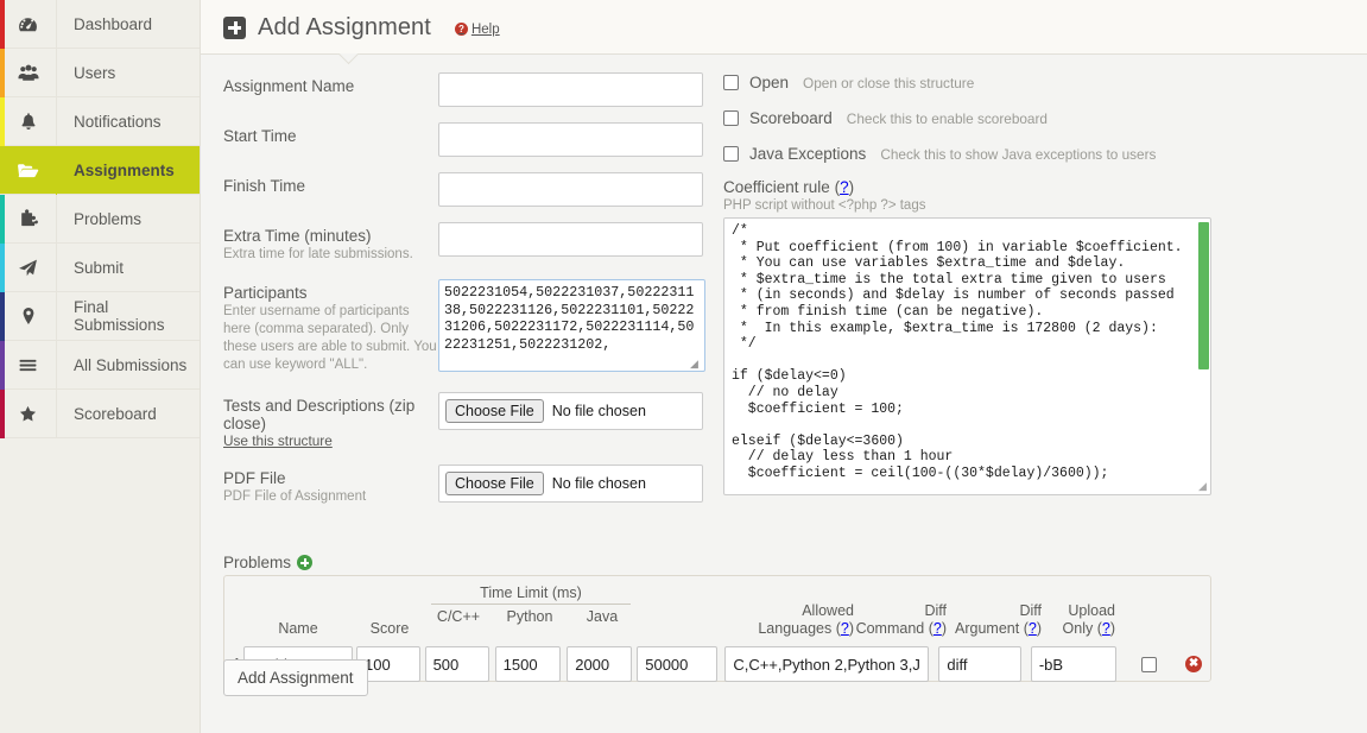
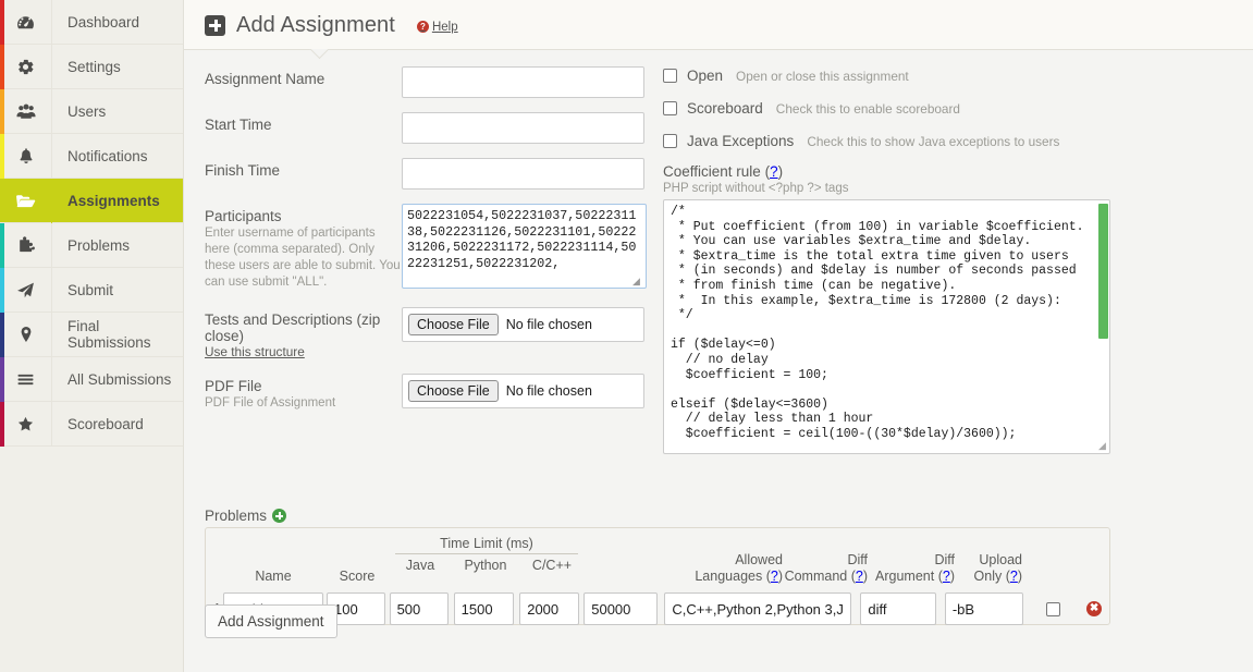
  Add Assignment
  ?
  Help
  Dashboard
+ Settings
  Users
  Notifications
  Assignments
  Problems
  Submit
  Final Submissions
  All Submissions
  Scoreboard
  Assignment Name
  Start Time
  Finish Time
- Extra Time (minutes)
- Extra time for late submissions.
  Participants
- Enter username of participants here (comma separated). Only these users are able to submit. You can use keyword "ALL".
+ Enter username of participants here (comma separated). Only these users are able to submit. You can use submit "ALL".
  ◢
  Tests and Descriptions (zip close)
  Use this structure
  Choose File
  No file chosen
  PDF File
  PDF File of Assignment
  Choose File
  No file chosen
  Open
- Open or close this structure
+ Open or close this assignment
  Scoreboard
  Check this to enable scoreboard
  Java Exceptions
  Check this to show Java exceptions to users
  Coefficient rule (?)
  PHP script without <?php ?> tags
  /*
  * Put coefficient (from 100) in variable $coefficient.
  * You can use variables $extra_time and $delay.
  * $extra_time is the total extra time given to users
  * (in seconds) and $delay is number of seconds passed
  * from finish time (can be negative).
  * In this example, $extra_time is 172800 (2 days):
  */
  if ($delay<=0)
  // no delay
  $coefficient = 100;
  elseif ($delay<=3600)
  // delay less than 1 hour
  $coefficient = ceil(100-((30*$delay)/3600));
  ◢
  Problems
  Name
  Score
  Time Limit (ms)
- C/C++
+ Java
  Python
- Java
+ C/C++
  Allowed
  Languages (?)
  Diff
  Command (?)
  Diff
  Argument (?)
  Upload
  Only (?)
  100
  500
  1500
  2000
  50000
  C,C++,Python 2,Python 3,J
  diff
  -bB
  ✖
  Add Assignment
